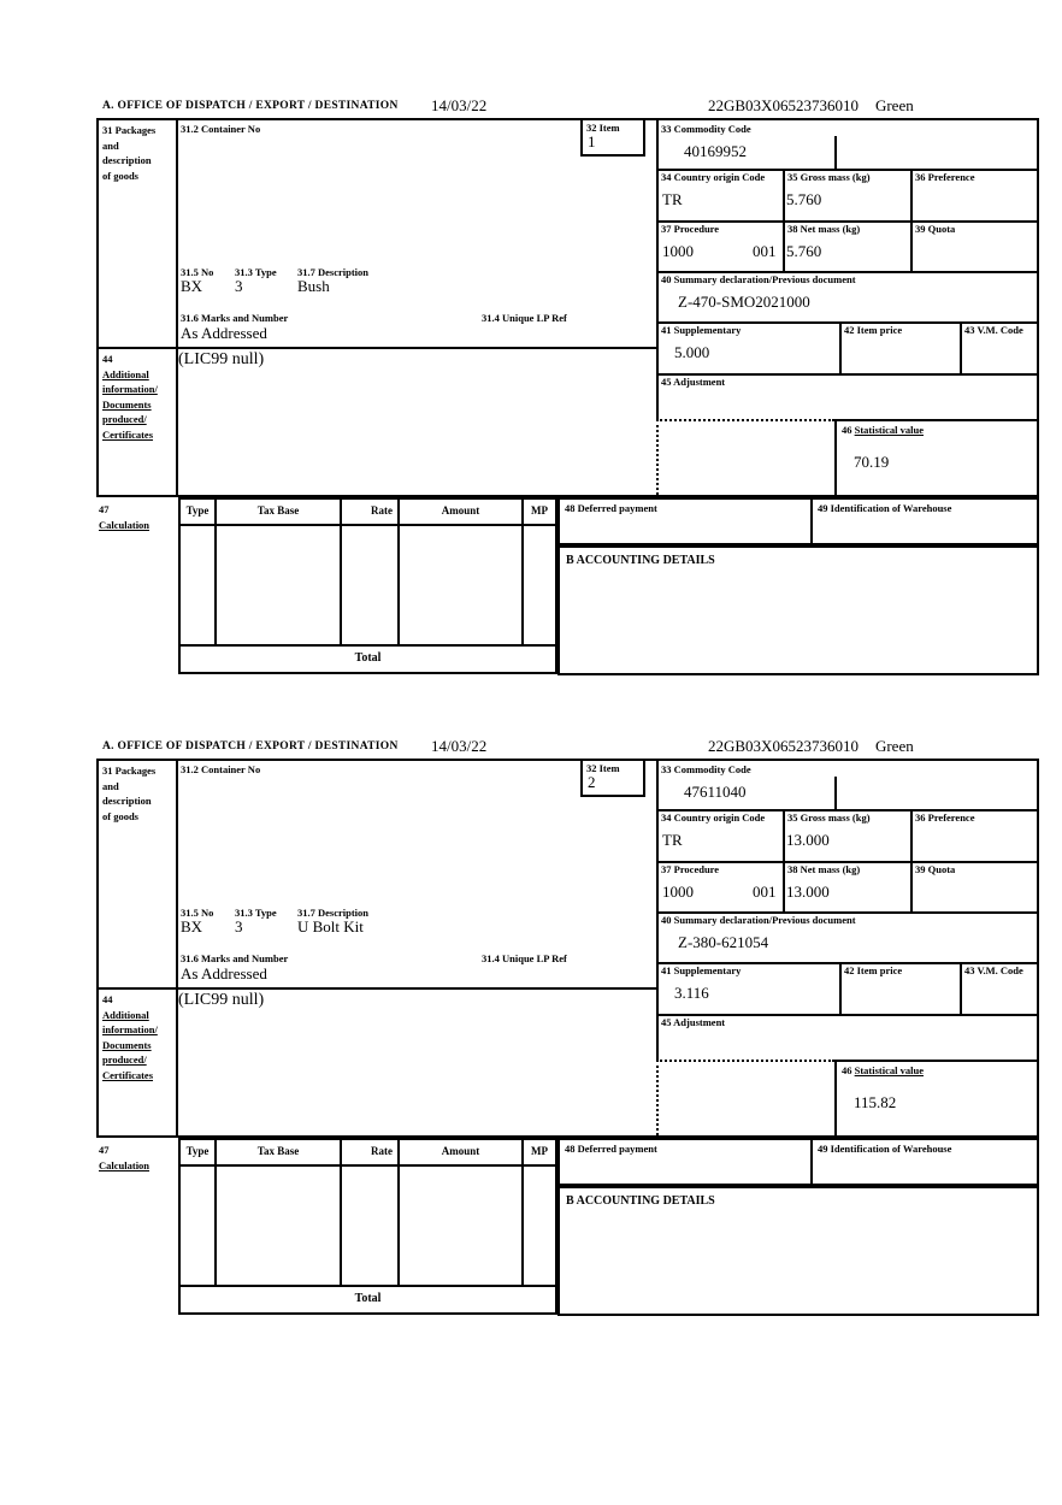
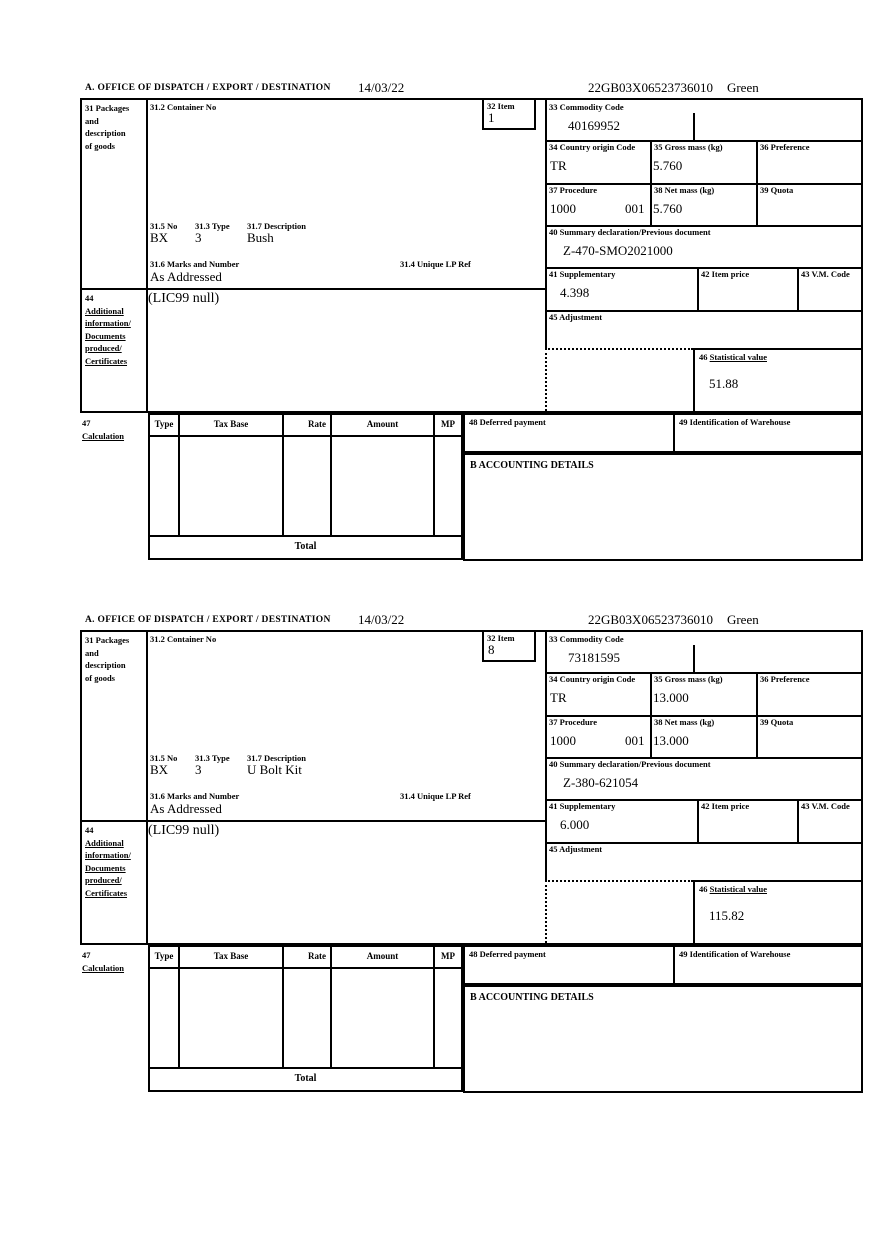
  A. OFFICE OF DISPATCH / EXPORT / DESTINATION
  14/03/22
  22GB03X06523736010 Green
  31 Packages
  and
  description
  of goods
  31.2 Container No
  32 Item
  1
  33 Commodity Code
  40169952
  34 Country origin Code
  TR
  35 Gross mass (kg)
  5.760
  36 Preference
  37 Procedure
  1000
  001
  38 Net mass (kg)
  5.760
  39 Quota
  40 Summary declaration/Previous document
  Z-470-SMO2021000
  41 Supplementary
- 5.000
+ 4.398
  42 Item price
  43 V.M. Code
  45 Adjustment
  46 Statistical value
- 70.19
+ 51.88
  31.5 No
  31.3 Type
  31.7 Description
  BX
  3
  Bush
  31.6 Marks and Number
  31.4 Unique LP Ref
  As Addressed
  44
  Additional
  information/
  Documents
  produced/
  Certificates
  (LIC99 null)
  47
  Calculation
  Type
  Tax Base
  Rate
  Amount
  MP
  Total
  48 Deferred payment
  49 Identification of Warehouse
  B ACCOUNTING DETAILS
  A. OFFICE OF DISPATCH / EXPORT / DESTINATION
  14/03/22
  22GB03X06523736010 Green
  31 Packages
  and
  description
  of goods
  31.2 Container No
  32 Item
- 2
+ 8
  33 Commodity Code
- 47611040
+ 73181595
  34 Country origin Code
  TR
  35 Gross mass (kg)
  13.000
  36 Preference
  37 Procedure
  1000
  001
  38 Net mass (kg)
  13.000
  39 Quota
  40 Summary declaration/Previous document
  Z-380-621054
  41 Supplementary
- 3.116
+ 6.000
  42 Item price
  43 V.M. Code
  45 Adjustment
  46 Statistical value
  115.82
  31.5 No
  31.3 Type
  31.7 Description
  BX
  3
  U Bolt Kit
  31.6 Marks and Number
  31.4 Unique LP Ref
  As Addressed
  44
  Additional
  information/
  Documents
  produced/
  Certificates
  (LIC99 null)
  47
  Calculation
  Type
  Tax Base
  Rate
  Amount
  MP
  Total
  48 Deferred payment
  49 Identification of Warehouse
  B ACCOUNTING DETAILS
